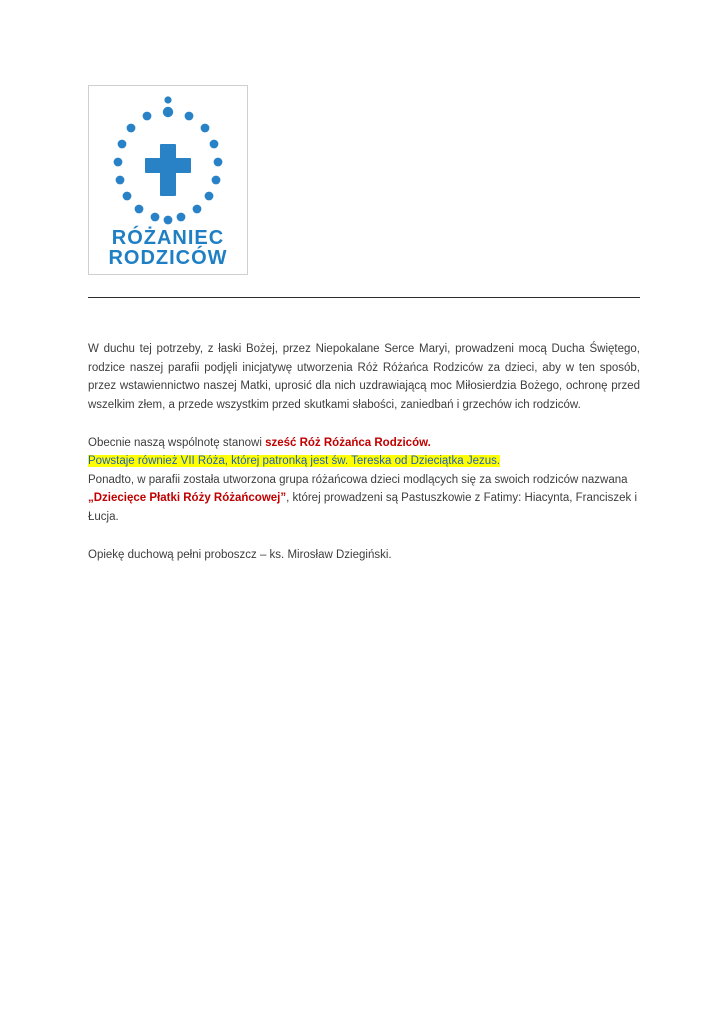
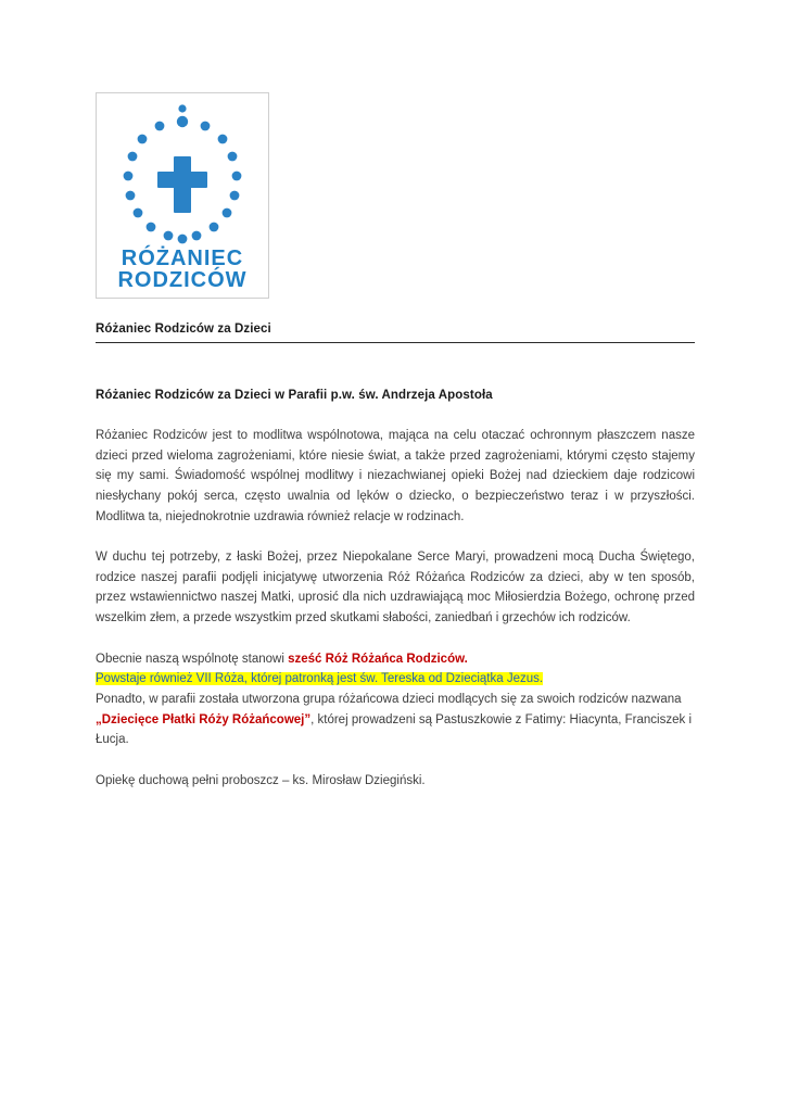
  RÓŻANIEC
  RODZICÓW
+ Różaniec Rodziców za Dzieci
+ Różaniec Rodziców za Dzieci w Parafii p.w. św. Andrzeja Apostoła
+ Różaniec Rodziców jest to modlitwa wspólnotowa, mająca na celu otaczać ochronnym płaszczem nasze dzieci przed wieloma zagrożeniami, które niesie świat, a także przed zagrożeniami, którymi często stajemy się my sami. Świadomość wspólnej modlitwy i niezachwianej opieki Bożej nad dzieckiem daje rodzicowi niesłychany pokój serca, często uwalnia od lęków o dziecko, o bezpieczeństwo teraz i w przyszłości. Modlitwa ta, niejednokrotnie uzdrawia również relacje w rodzinach.
  W duchu tej potrzeby, z łaski Bożej, przez Niepokalane Serce Maryi, prowadzeni mocą Ducha Świętego, rodzice naszej parafii podjęli inicjatywę utworzenia Róż Różańca Rodziców za dzieci, aby w ten sposób, przez wstawiennictwo naszej Matki, uprosić dla nich uzdrawiającą moc Miłosierdzia Bożego, ochronę przed wszelkim złem, a przede wszystkim przed skutkami słabości, zaniedbań i grzechów ich rodziców.
  Obecnie naszą wspólnotę stanowi sześć Róż Różańca Rodziców.
  Powstaje również VII Róża, której patronką jest św. Tereska od Dzieciątka Jezus.
  Ponadto, w parafii została utworzona grupa różańcowa dzieci modlących się za swoich rodziców nazwana „Dziecięce Płatki Róży Różańcowej”, której prowadzeni są Pastuszkowie z Fatimy: Hiacynta, Franciszek i Łucja.
  Opiekę duchową pełni proboszcz – ks. Mirosław Dziegiński.
